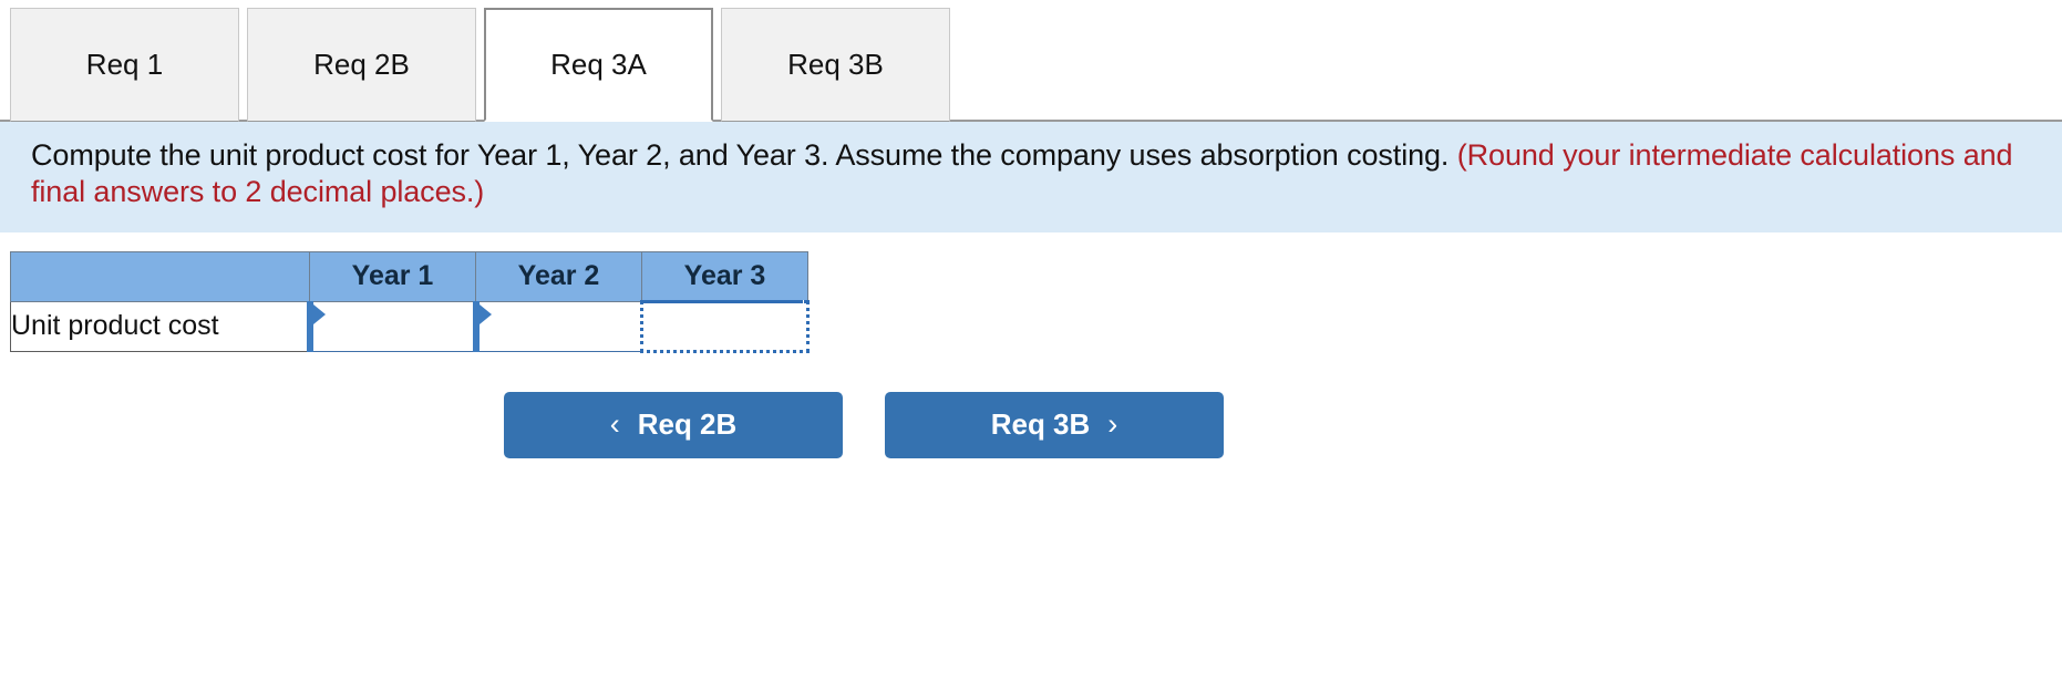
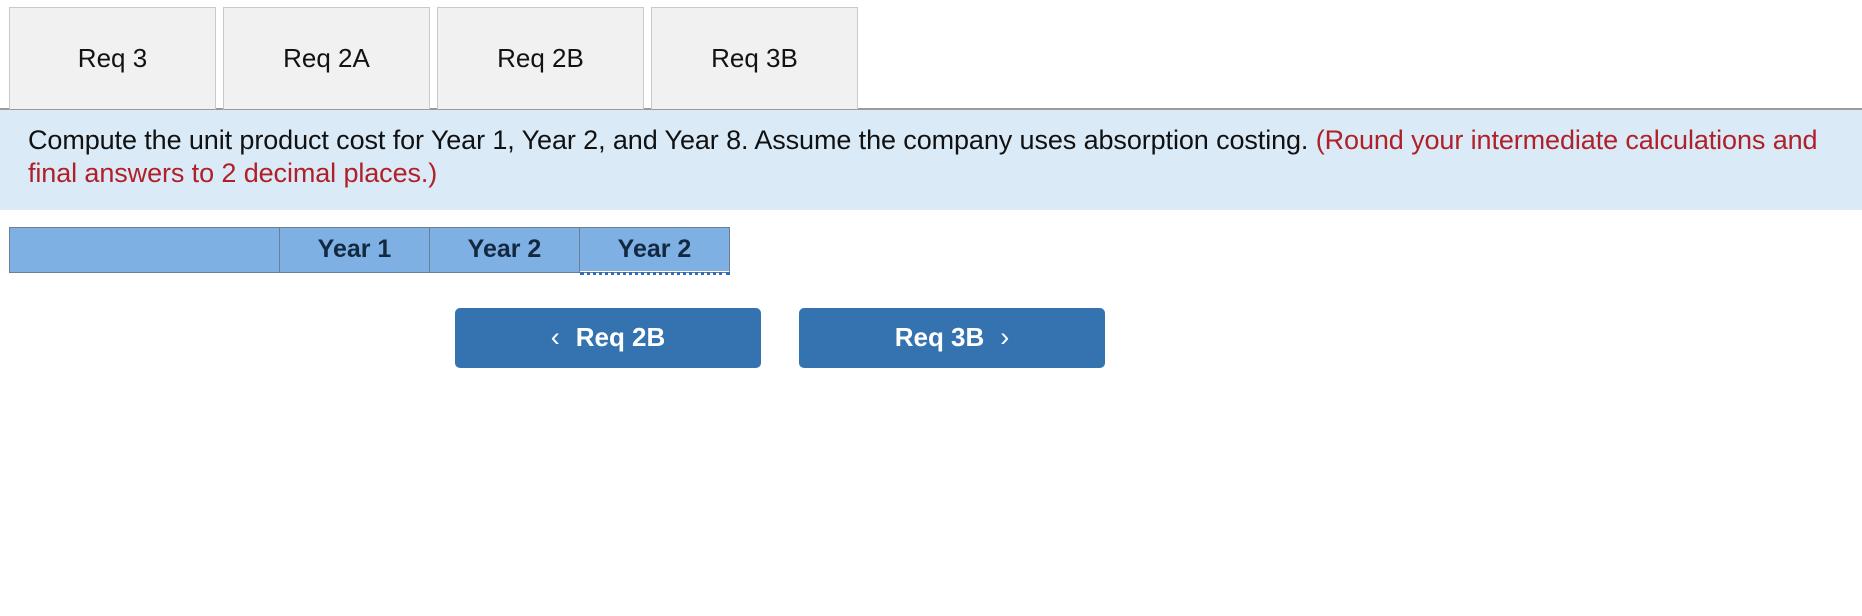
- Req 1
+ Req 3
+ Req 2A
  Req 2B
- Req 3A
  Req 3B
- Compute the unit product cost for Year 1, Year 2, and Year 3. Assume the company uses absorption costing. (Round your intermediate calculations and final answers to 2 decimal places.)
+ Compute the unit product cost for Year 1, Year 2, and Year 8. Assume the company uses absorption costing. (Round your intermediate calculations and final answers to 2 decimal places.)
- 	Year 1	Year 2	Year 3
+ 	Year 1	Year 2	Year 2
- Unit product cost
  ‹
  Req 2B
  Req 3B
  ›
